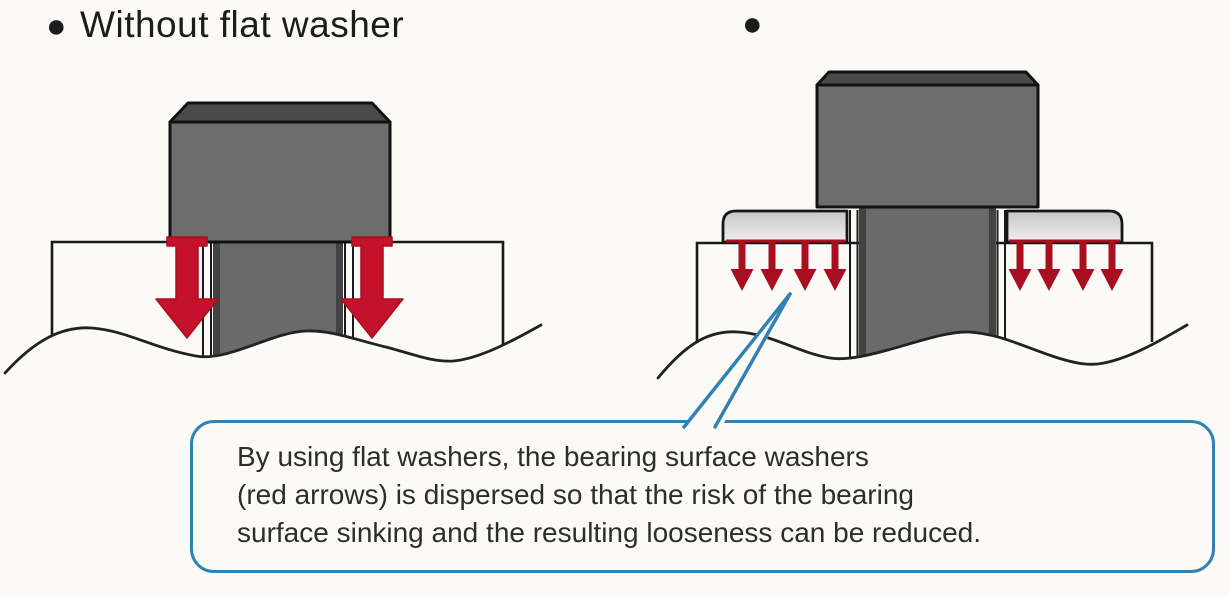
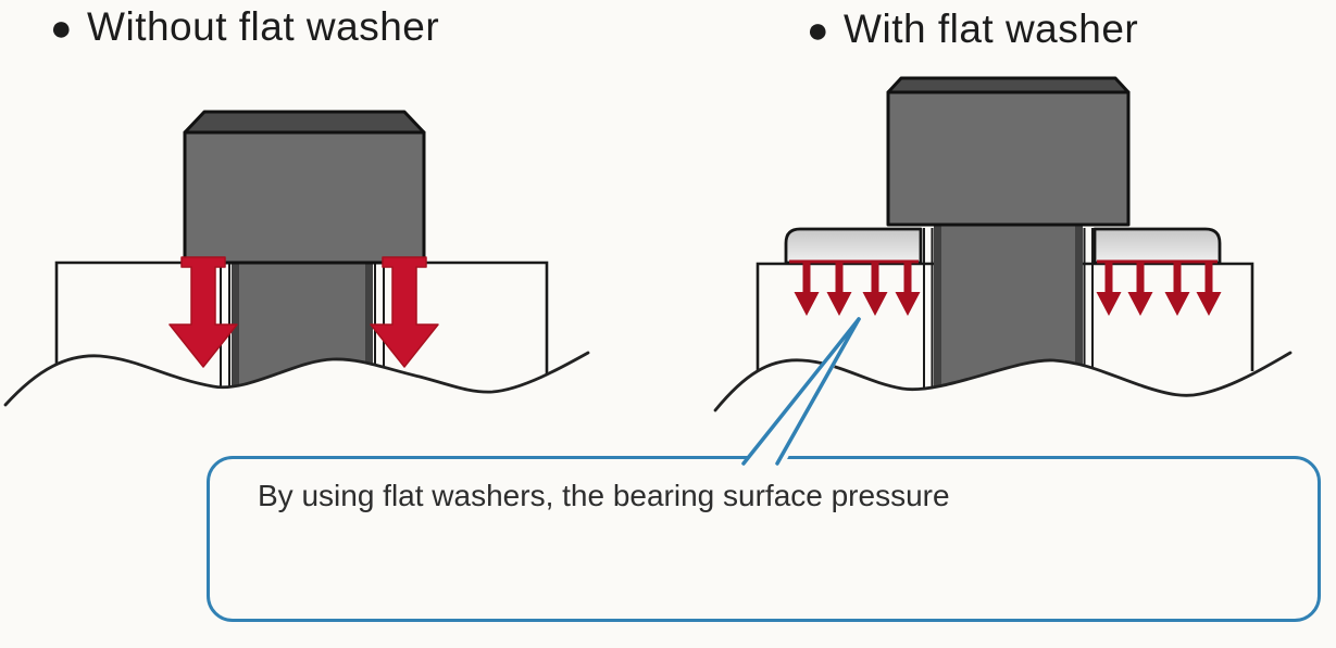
  ●
  Without flat washer
  ●
+ With flat washer
- By using flat washers, the bearing surface washers
+ By using flat washers, the bearing surface pressure
- (red arrows) is dispersed so that the risk of the bearing
- surface sinking and the resulting looseness can be reduced.
